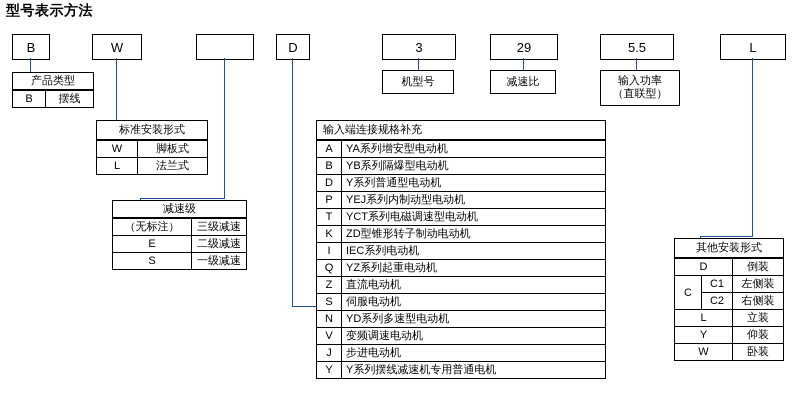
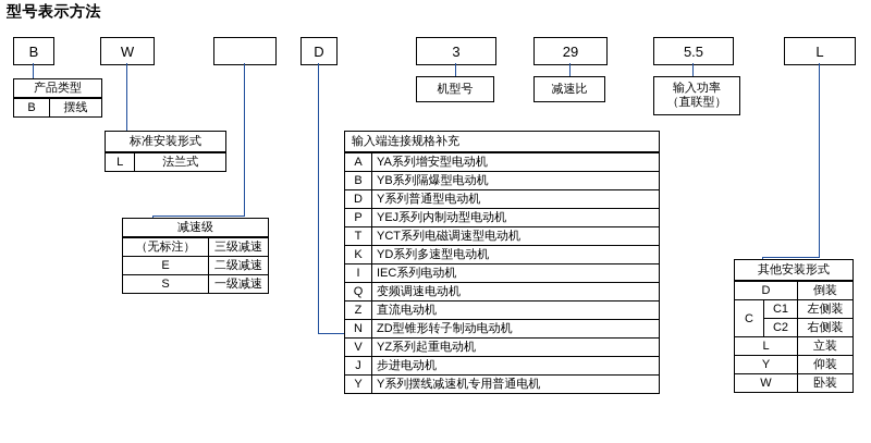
  型号表示方法
  B
  W
  D
  3
  29
  5.5
  L
  机型号
  减速比
  输入功率
  （直联型）
  产品类型
  B	摆线
  标准安装形式
- W	脚板式
  L	法兰式
  减速级
  （无标注）	三级减速
  E	二级减速
  S	一级减速
  输入端连接规格补充
  A	YA系列增安型电动机
  B	YB系列隔爆型电动机
  D	Y系列普通型电动机
  P	YEJ系列内制动型电动机
  T	YCT系列电磁调速型电动机
- K	ZD型锥形转子制动电动机
+ K	YD系列多速型电动机
  I	IEC系列电动机
- Q	YZ系列起重电动机
+ Q	变频调速电动机
  Z	直流电动机
- S	伺服电动机
- N	YD系列多速型电动机
+ N	ZD型锥形转子制动电动机
- V	变频调速电动机
+ V	YZ系列起重电动机
  J	步进电动机
  Y	Y系列摆线减速机专用普通电机
  其他安装形式
  D	倒装
  C	C1	左侧装
  C2	右侧装
  L	立装
  Y	仰装
  W	卧装
